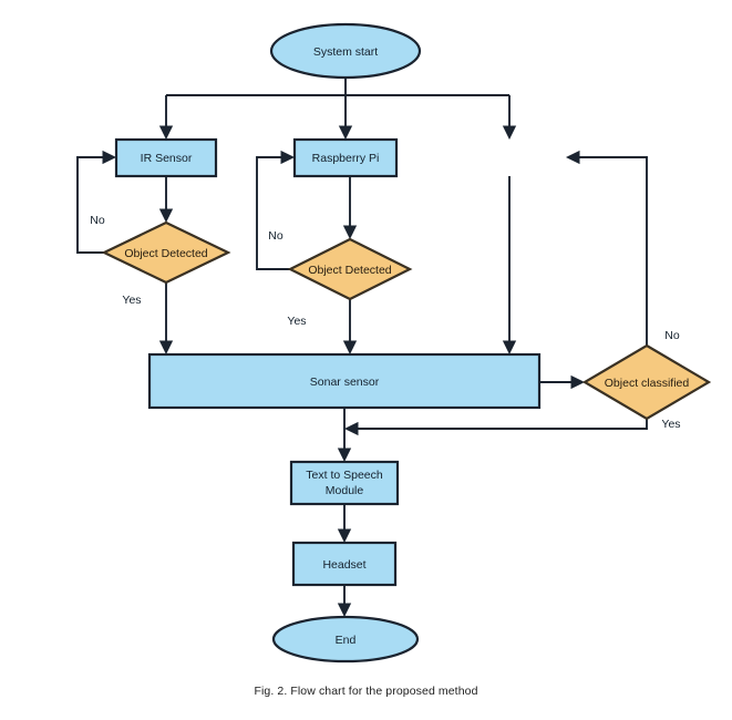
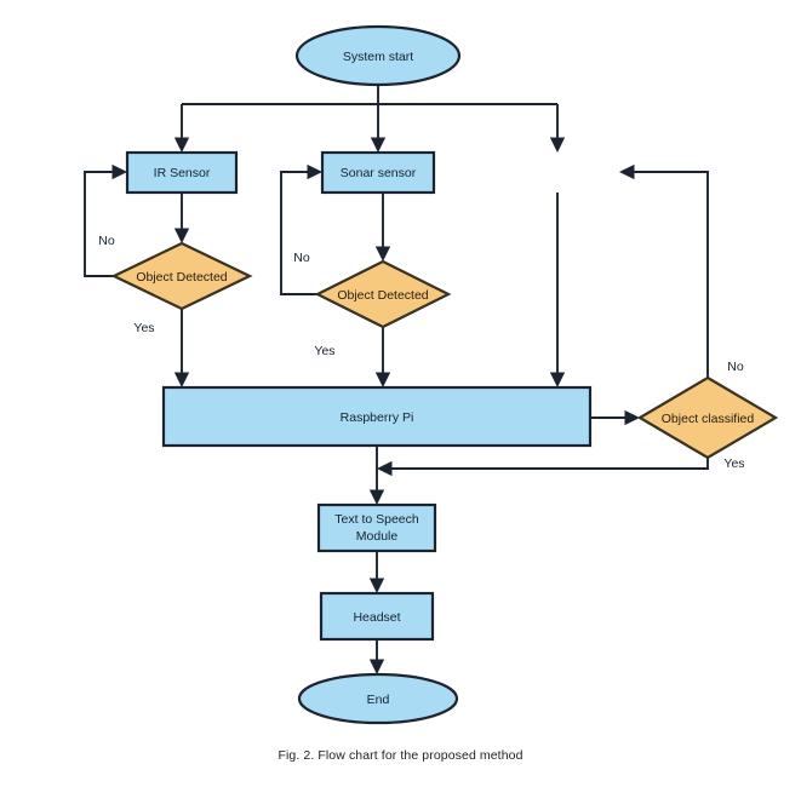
  System start
  IR Sensor
- Raspberry Pi
+ Sonar sensor
  Object Detected
  Object Detected
- Sonar sensor
+ Raspberry Pi
  Object classified
  Text to Speech
  Module
  Headset
  End
  No
  No
  No
  Yes
  Yes
  Yes
  Fig. 2. Flow chart for the proposed method
